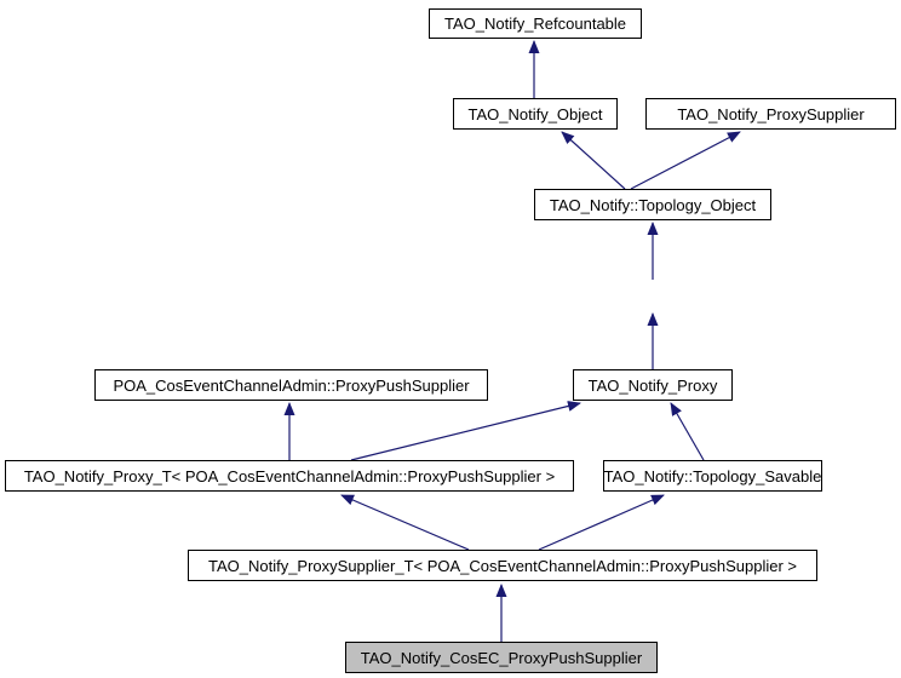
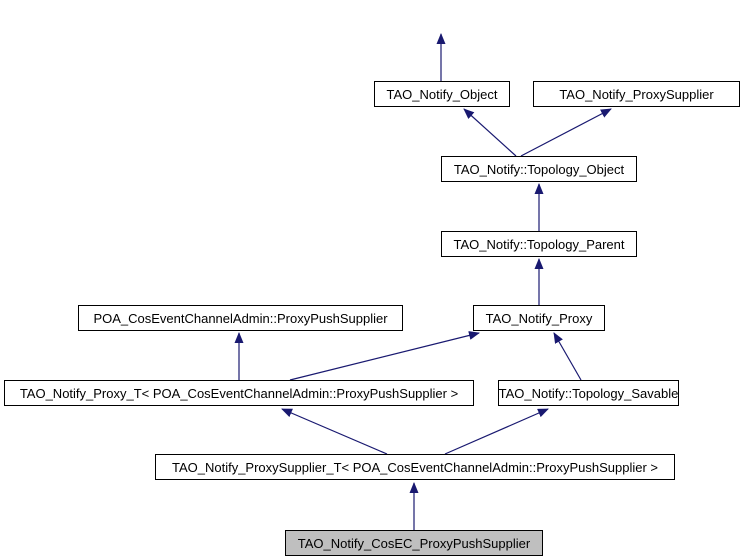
- TAO_Notify_Refcountable
  TAO_Notify_Object
  TAO_Notify_ProxySupplier
  TAO_Notify::Topology_Object
+ TAO_Notify::Topology_Parent
  POA_CosEventChannelAdmin::ProxyPushSupplier
  TAO_Notify_Proxy
  TAO_Notify_Proxy_T< POA_CosEventChannelAdmin::ProxyPushSupplier >
  TAO_Notify::Topology_Savable
  TAO_Notify_ProxySupplier_T< POA_CosEventChannelAdmin::ProxyPushSupplier >
  TAO_Notify_CosEC_ProxyPushSupplier
